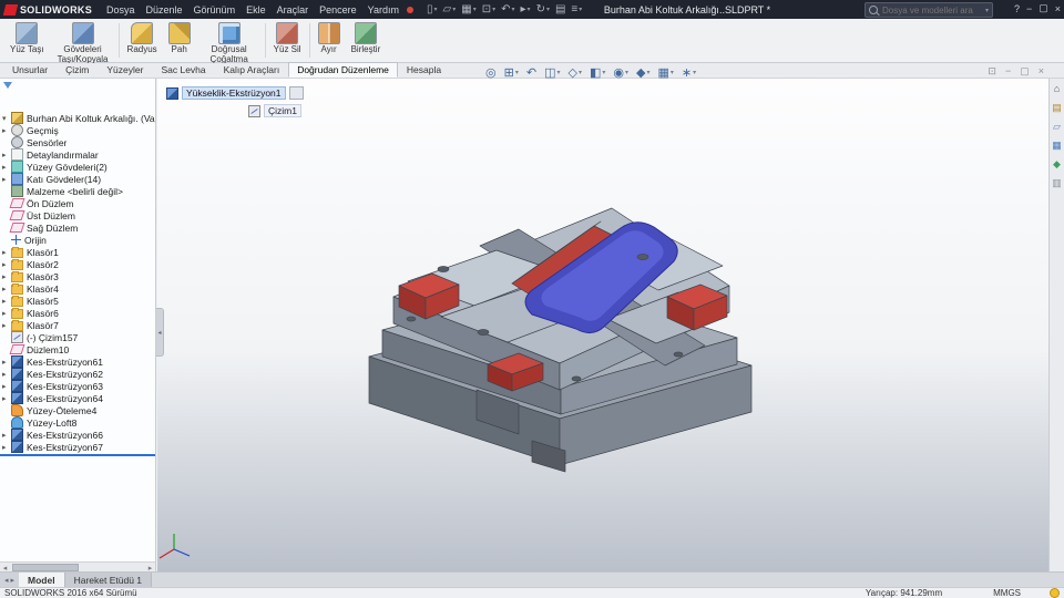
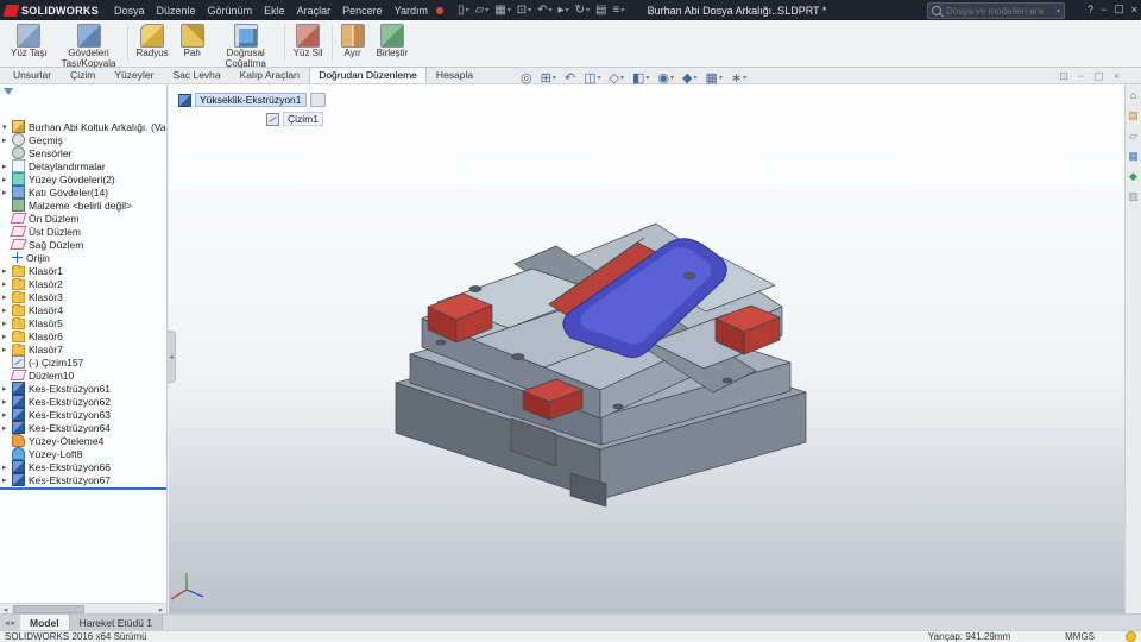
  SOLIDWORKS
  Dosya
  Düzenle
  Görünüm
  Ekle
  Araçlar
  Pencere
  Yardım
  ▯
  ▱
  ▦
  ⊡
  ↶
  ▸
  ↻
  ▤
  ≡
- Burhan Abi Koltuk Arkalığı..SLDPRT *
+ Burhan Abi Dosya Arkalığı..SLDPRT *
  Dosya ve modelleri ara
  ?
  −
  ▢
  ×
  Yüz Taşı
  Gövdeleri Taşı/Kopyala
  Radyus
  Pah
  Doğrusal Çoğaltma
  Yüz Sil
  Ayır
  Birleştir
  Unsurlar
  Çizim
  Yüzeyler
  Sac Levha
  Kalıp Araçları
  Doğrudan Düzenleme
  Hesapla
  ⊡
  −
  ▢
  ×
  ◎
  ⊞
  ↶
  ◫
  ◇
  ◧
  ◉
  ◆
  ▦
  ∗
  Geçmiş
  Sensörler
  Detaylandırmalar
  Yüzey Gövdeleri(2)
  Katı Gövdeler(14)
  Malzeme <belirli değil>
  Ön Düzlem
  Üst Düzlem
  Sağ Düzlem
  Orijin
  Klasör1
  Klasör2
  Klasör3
  Klasör4
  Klasör5
  Klasör6
  Klasör7
  (-) Çizim157
  Düzlem10
  Kes-Ekstrüzyon61
  Kes-Ekstrüzyon62
  Kes-Ekstrüzyon63
  Kes-Ekstrüzyon64
  Yüzey-Öteleme4
  Yüzey-Loft8
  Kes-Ekstrüzyon66
  Kes-Ekstrüzyon67
  Yükseklik-Ekstrüzyon1
  Çizim1
  ⌂
  ▤
  ▱
  ▦
  ◆
  ▥
  Model
  Hareket Etüdü 1
  SOLIDWORKS 2016 x64 Sürümü
  Yarıçap: 941.29mm
  MMGS
